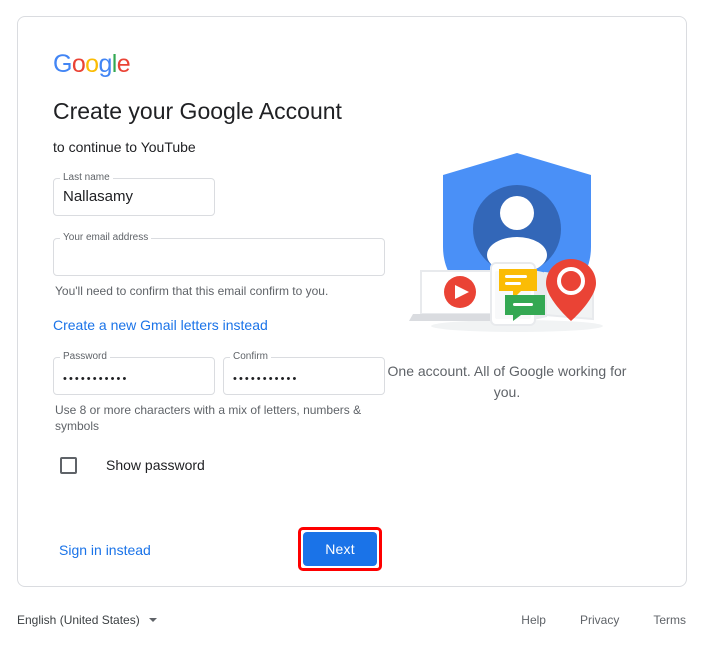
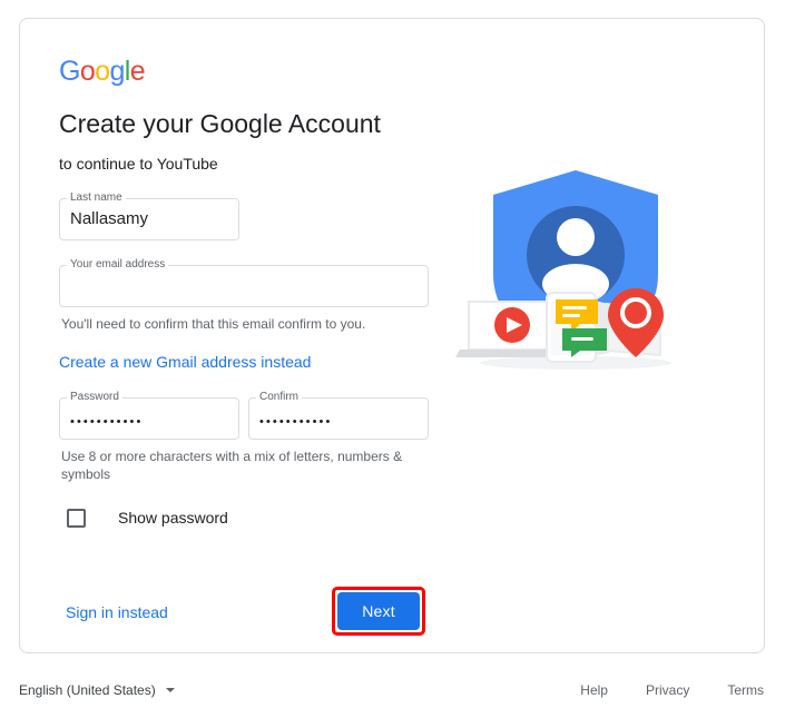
  Google
  Create your Google Account
  to continue to YouTube
  Last name
  Nallasamy
  Your email address
  You'll need to confirm that this email confirm to you.
- Create a new Gmail letters instead
+ Create a new Gmail address instead
  Password
  •••••••••••
  Confirm
  •••••••••••
  Use 8 or more characters with a mix of letters, numbers & symbols
  Show password
  Sign in instead
  Next
- One account. All of Google working for you.
  English (United States)
  Help
  Privacy
  Terms
